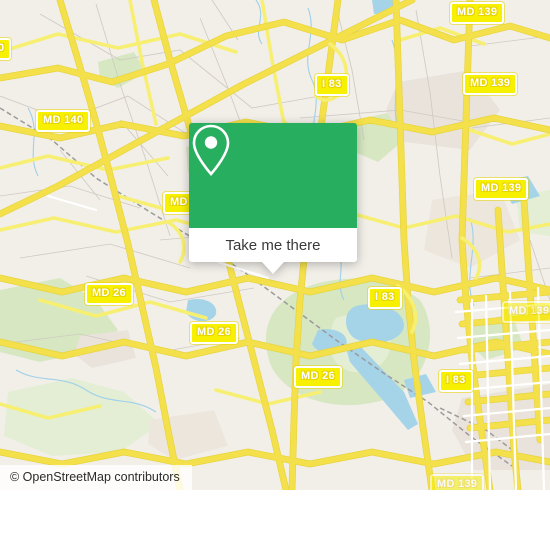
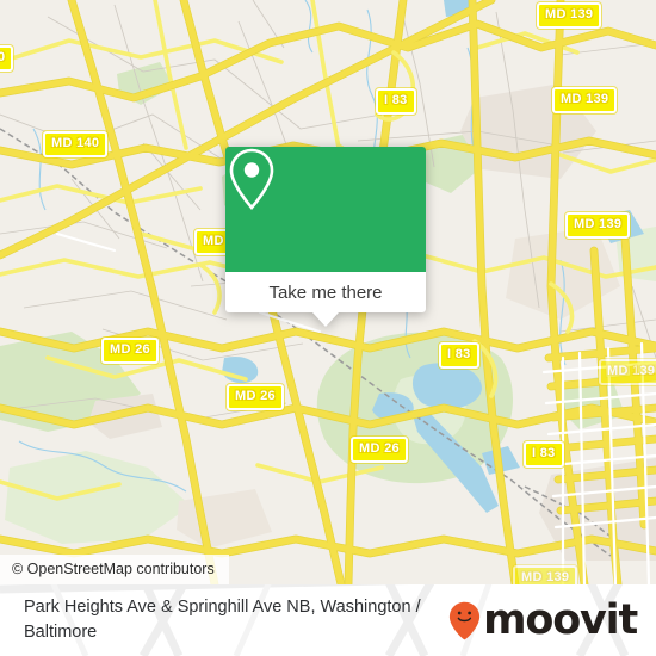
  MD 139
  I 83
  MD 139
  MD 140
  0
  MD
  MD 139
  MD 26
  I 83
  MD 139
  MD 26
  MD 26
  I 83
  MD 139
  © OpenStreetMap contributors
  Take me there
+ Park Heights Ave & Springhill Ave NB, Washington / Baltimore
+ moovit
